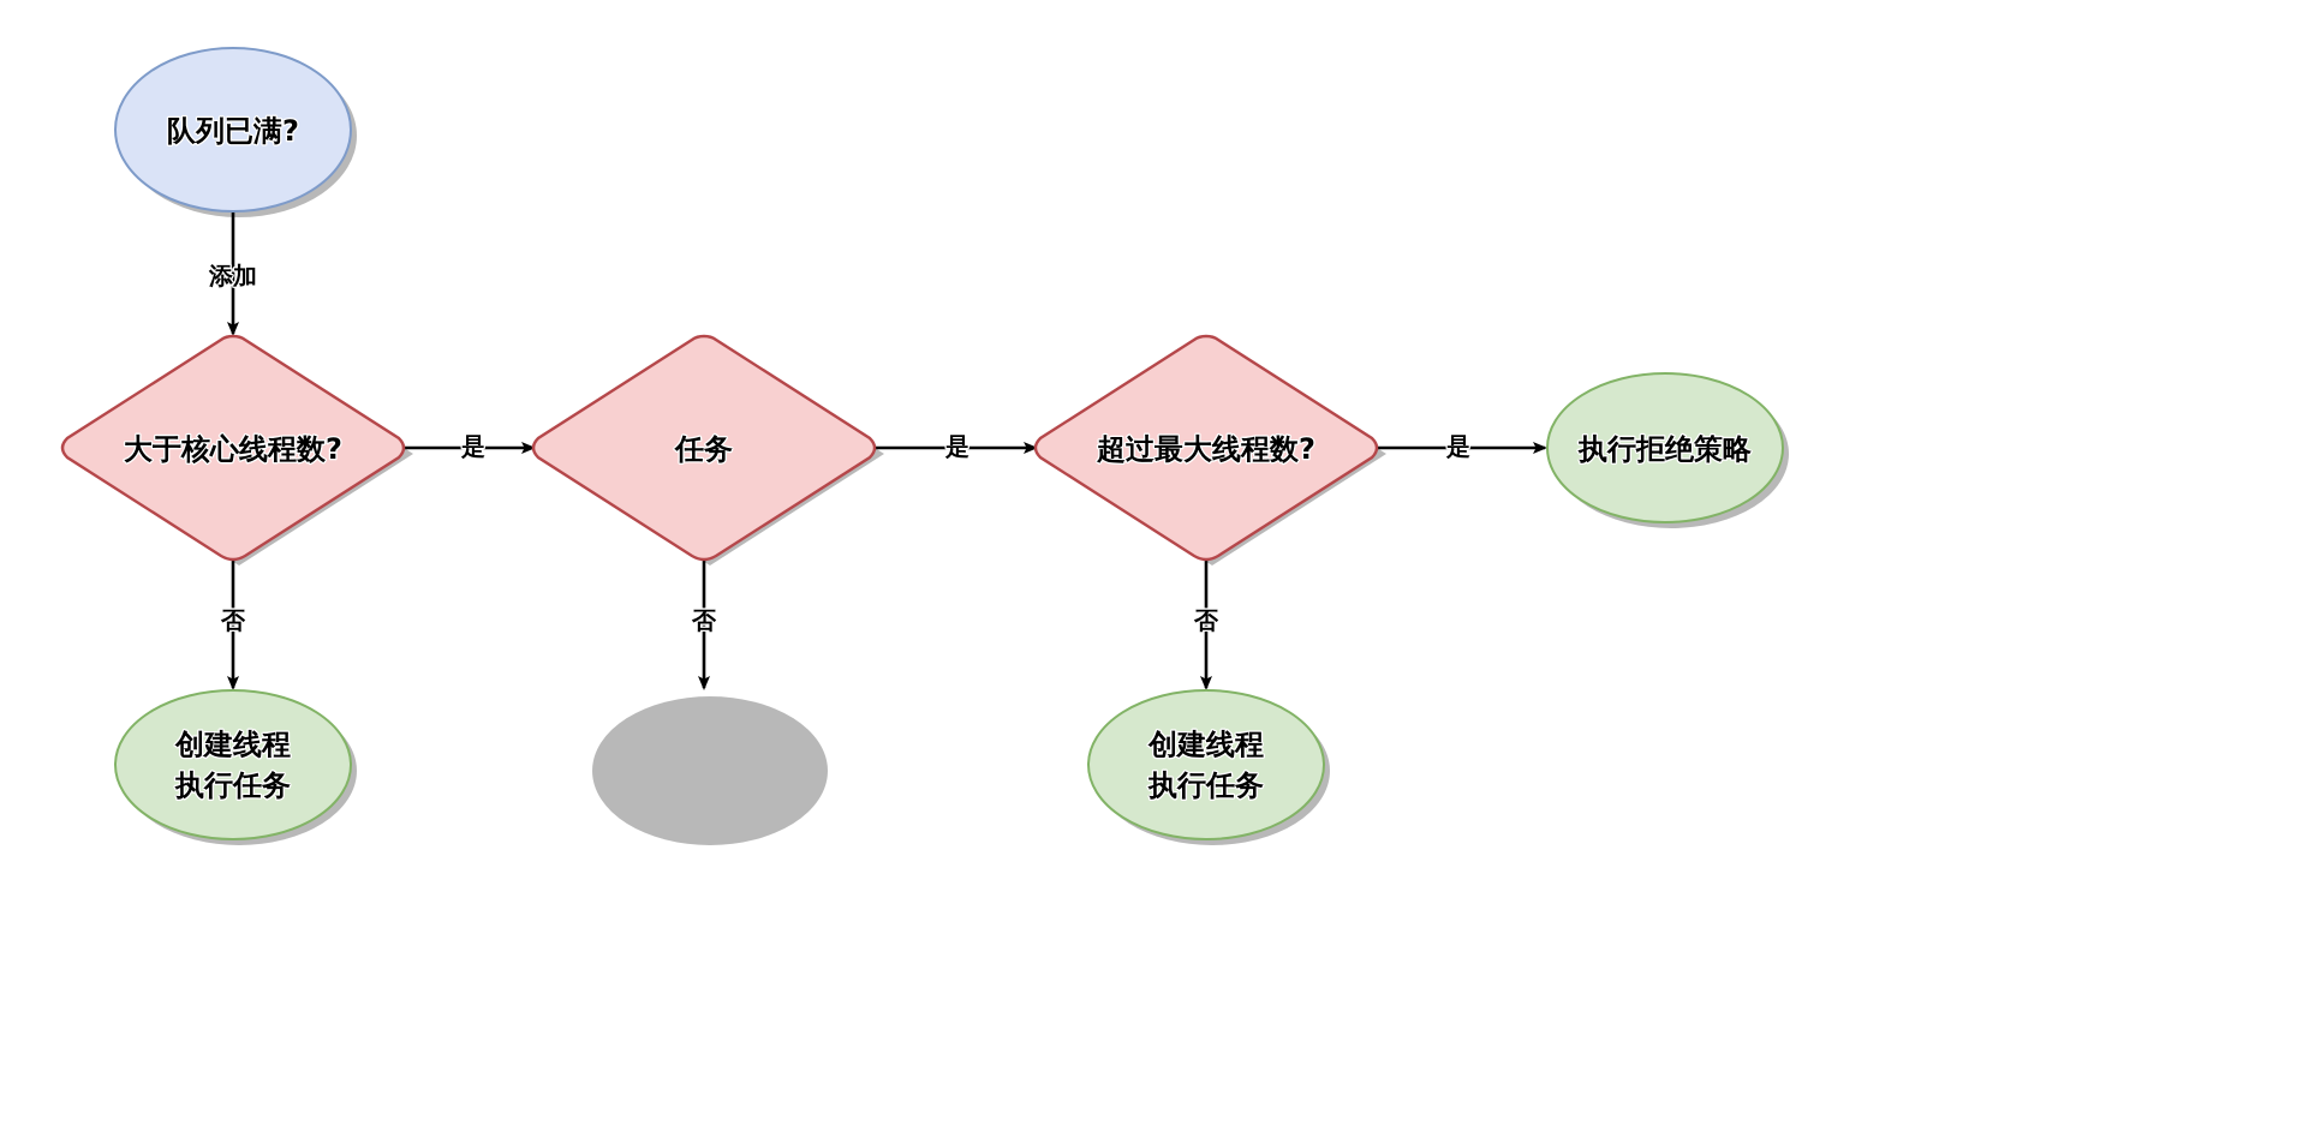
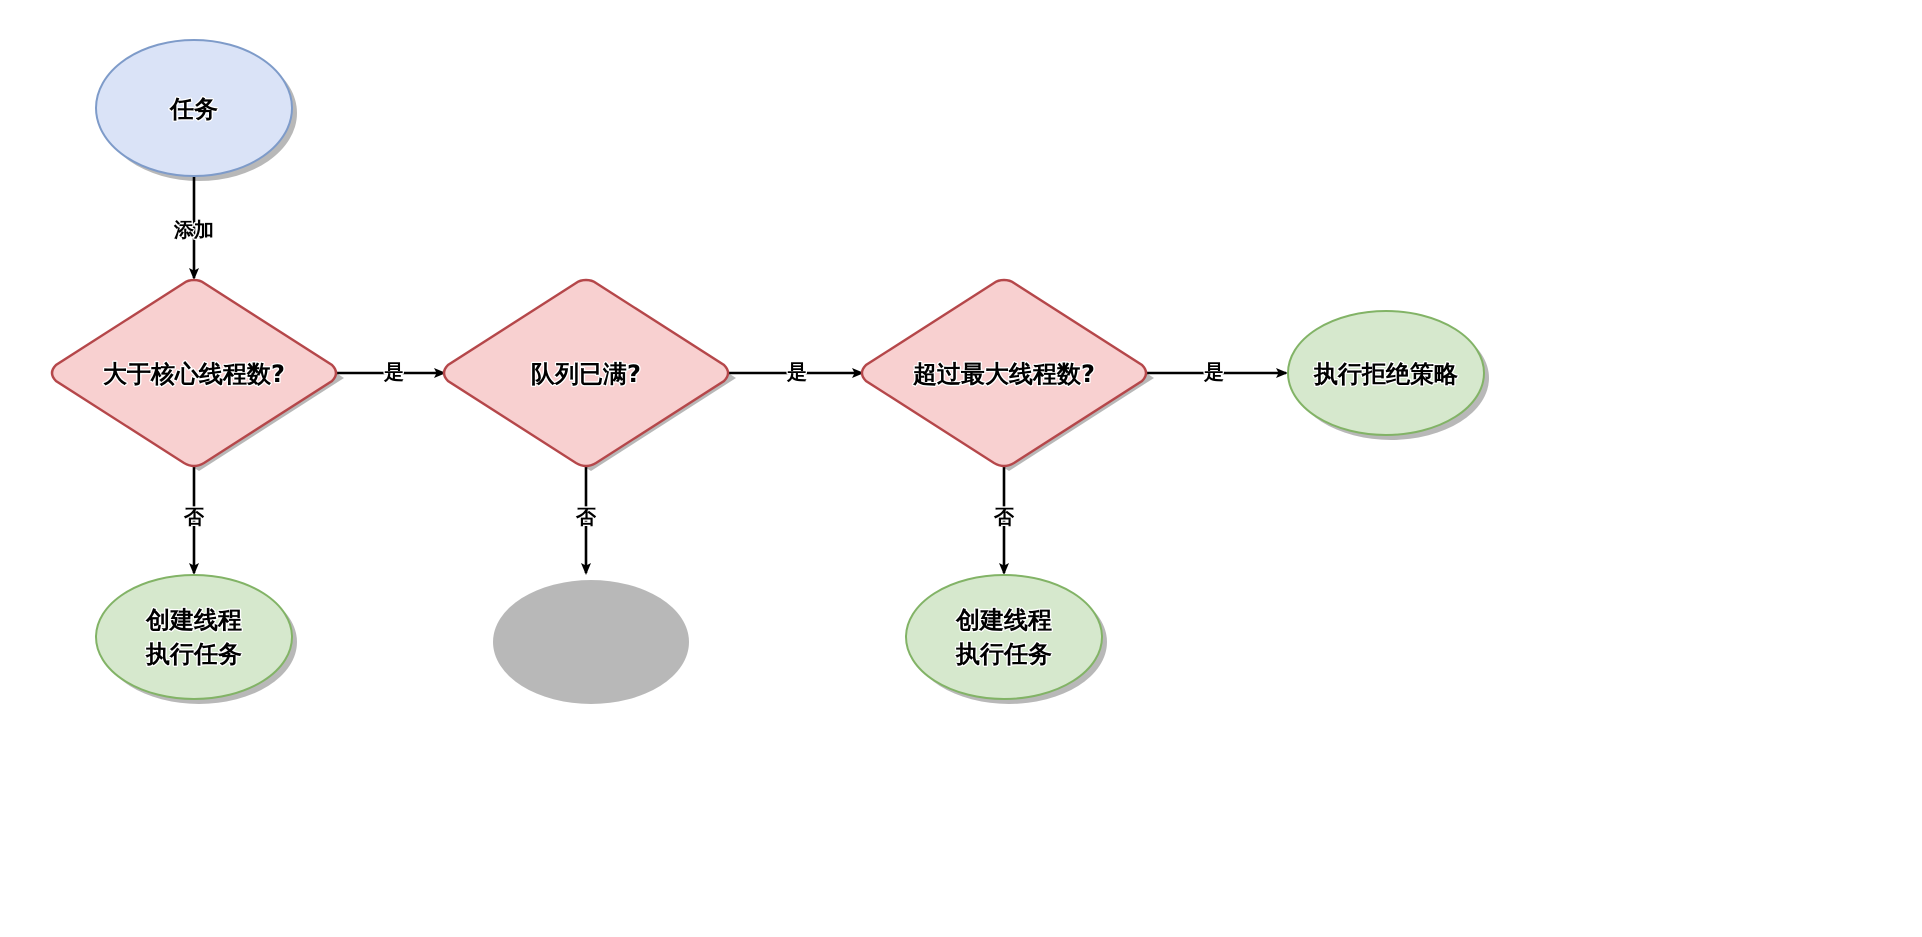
- 队列已满?
+ 任务
  大于核心线程数?
- 任务
+ 队列已满?
  超过最大线程数?
  执行拒绝策略
  创建线程
  执行任务
  创建线程
  执行任务
  添加
  是
  是
  是
  否
  否
  否
